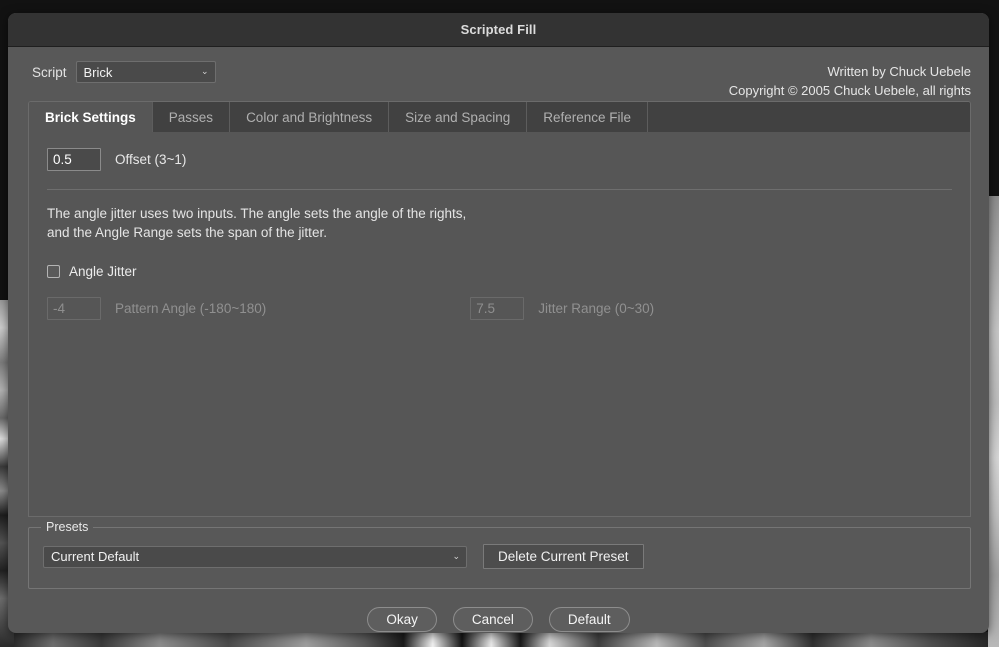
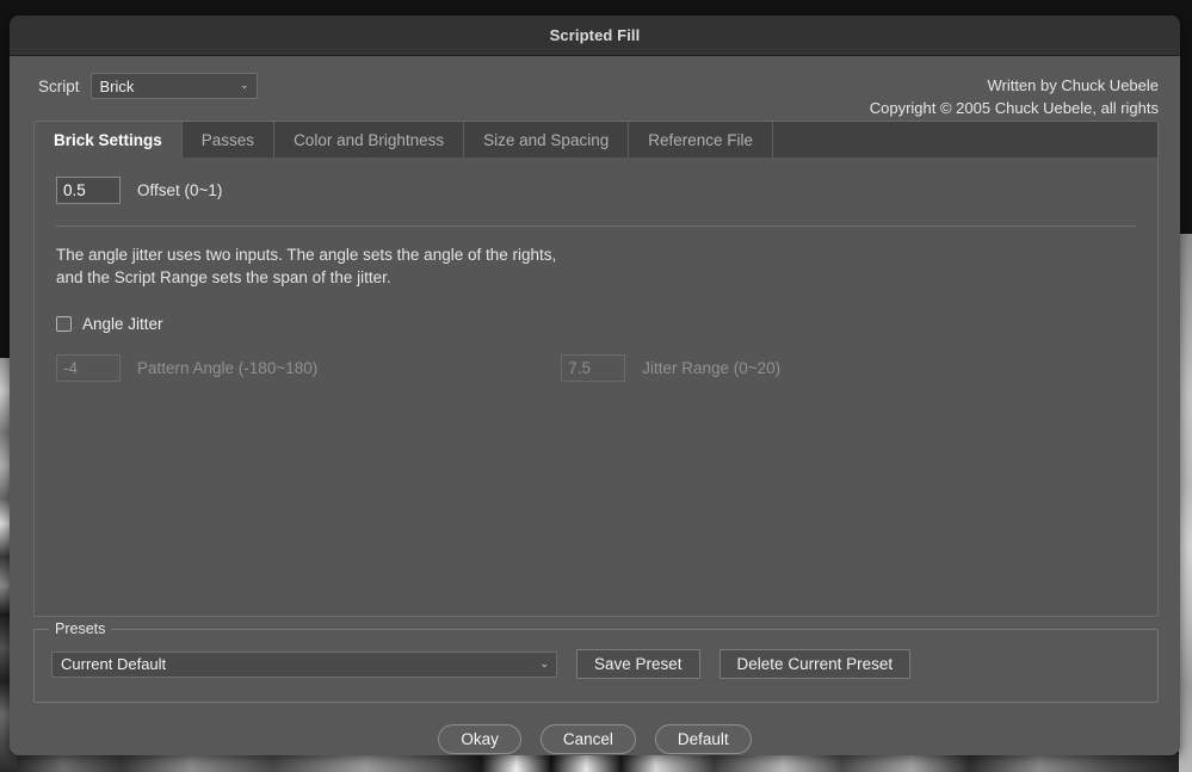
  Scripted Fill
  Script
  Brick
  ⌄
  Written by Chuck Uebele
  Copyright © 2005 Chuck Uebele, all rights
  Brick Settings
  Passes
  Color and Brightness
  Size and Spacing
  Reference File
  0.5
- Offset (3~1)
+ Offset (0~1)
  The angle jitter uses two inputs. The angle sets the angle of the rights,
- and the Angle Range sets the span of the jitter.
+ and the Script Range sets the span of the jitter.
  Angle Jitter
  -4
  Pattern Angle (-180~180)
  7.5
- Jitter Range (0~30)
+ Jitter Range (0~20)
  Presets
  Current Default
  ⌄
+ Save Preset
  Delete Current Preset
  Okay
  Cancel
  Default
